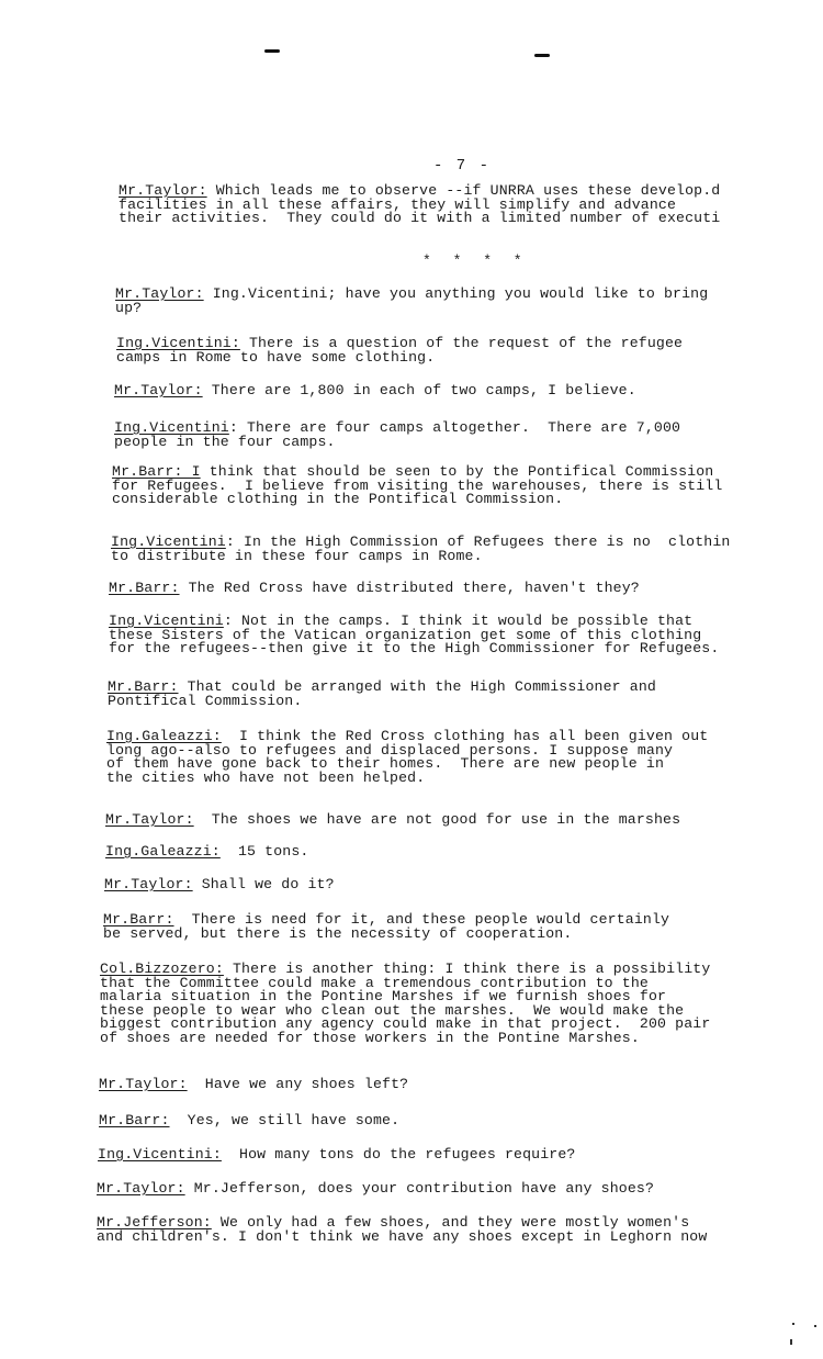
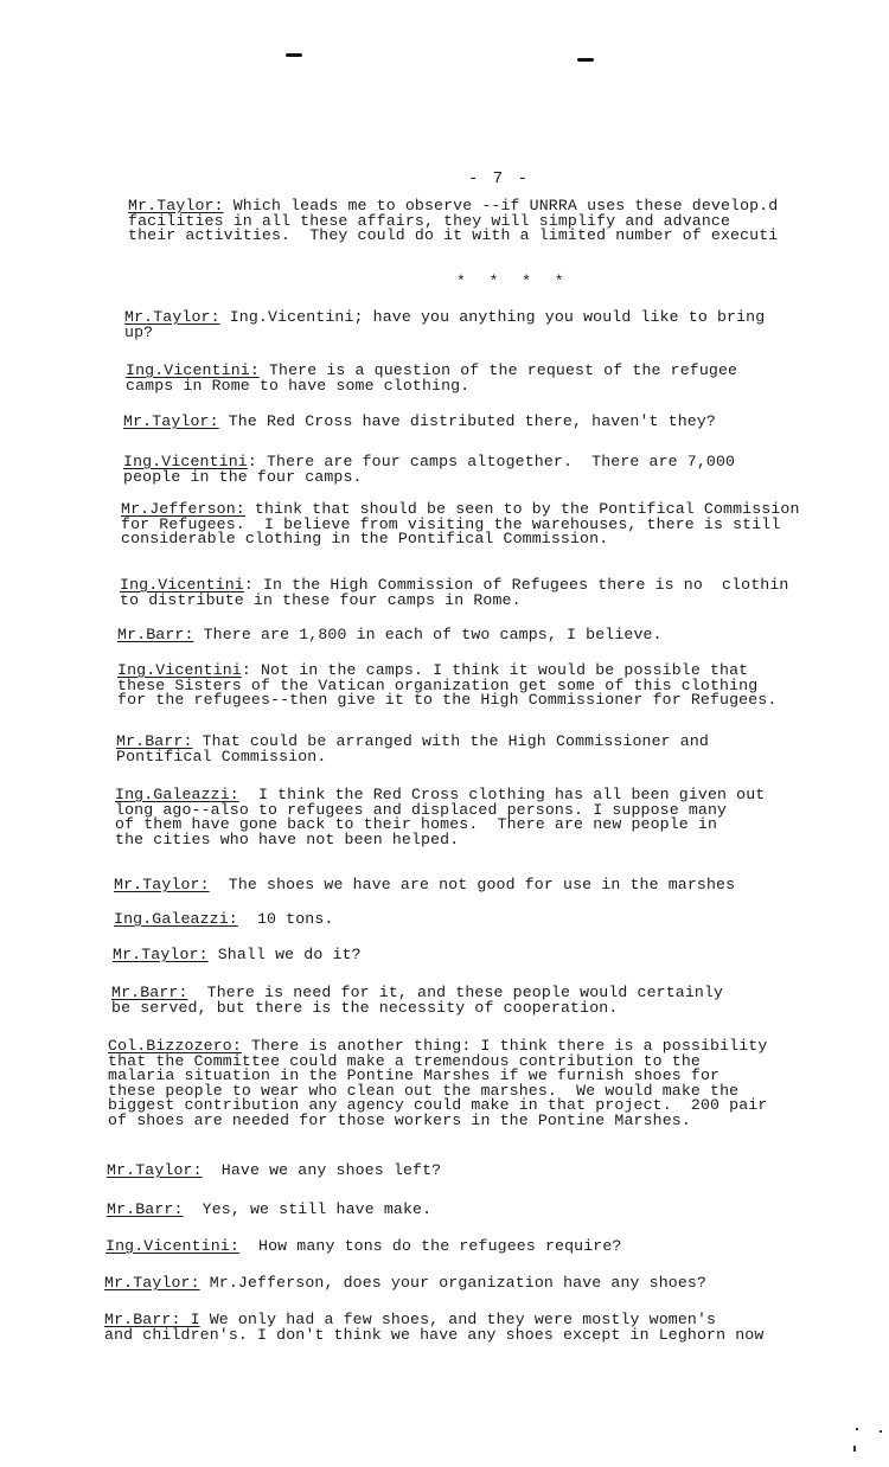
  - 7 -
  Mr.Taylor: Which leads me to observe --if UNRRA uses these develop.d
  facilities in all these affairs, they will simplify and advance
  their activities. They could do it with a limited number of executi
  Mr.Taylor: Ing.Vicentini; have you anything you would like to bring
  up?
  Ing.Vicentini: There is a question of the request of the refugee
  camps in Rome to have some clothing.
- Mr.Taylor: There are 1,800 in each of two camps, I believe.
+ Mr.Taylor: The Red Cross have distributed there, haven't they?
  Ing.Vicentini: There are four camps altogether. There are 7,000
  people in the four camps.
- Mr.Barr: I think that should be seen to by the Pontifical Commission
+ Mr.Jefferson: think that should be seen to by the Pontifical Commission
  for Refugees. I believe from visiting the warehouses, there is still
  considerable clothing in the Pontifical Commission.
  Ing.Vicentini: In the High Commission of Refugees there is no clothin
  to distribute in these four camps in Rome.
- Mr.Barr: The Red Cross have distributed there, haven't they?
+ Mr.Barr: There are 1,800 in each of two camps, I believe.
  Ing.Vicentini: Not in the camps. I think it would be possible that
  these Sisters of the Vatican organization get some of this clothing
  for the refugees--then give it to the High Commissioner for Refugees.
  Mr.Barr: That could be arranged with the High Commissioner and
  Pontifical Commission.
  Ing.Galeazzi: I think the Red Cross clothing has all been given out
  long ago--also to refugees and displaced persons. I suppose many
  of them have gone back to their homes. There are new people in
  the cities who have not been helped.
  Mr.Taylor: The shoes we have are not good for use in the marshes
- Ing.Galeazzi: 15 tons.
+ Ing.Galeazzi: 10 tons.
  Mr.Taylor: Shall we do it?
  Mr.Barr: There is need for it, and these people would certainly
  be served, but there is the necessity of cooperation.
  Col.Bizzozero: There is another thing: I think there is a possibility
  that the Committee could make a tremendous contribution to the
  malaria situation in the Pontine Marshes if we furnish shoes for
  these people to wear who clean out the marshes. We would make the
  biggest contribution any agency could make in that project. 200 pair
  of shoes are needed for those workers in the Pontine Marshes.
  Mr.Taylor: Have we any shoes left?
- Mr.Barr: Yes, we still have some.
+ Mr.Barr: Yes, we still have make.
  Ing.Vicentini: How many tons do the refugees require?
- Mr.Taylor: Mr.Jefferson, does your contribution have any shoes?
+ Mr.Taylor: Mr.Jefferson, does your organization have any shoes?
- Mr.Jefferson: We only had a few shoes, and they were mostly women's
+ Mr.Barr: I We only had a few shoes, and they were mostly women's
  and children's. I don't think we have any shoes except in Leghorn now
  * * * *
